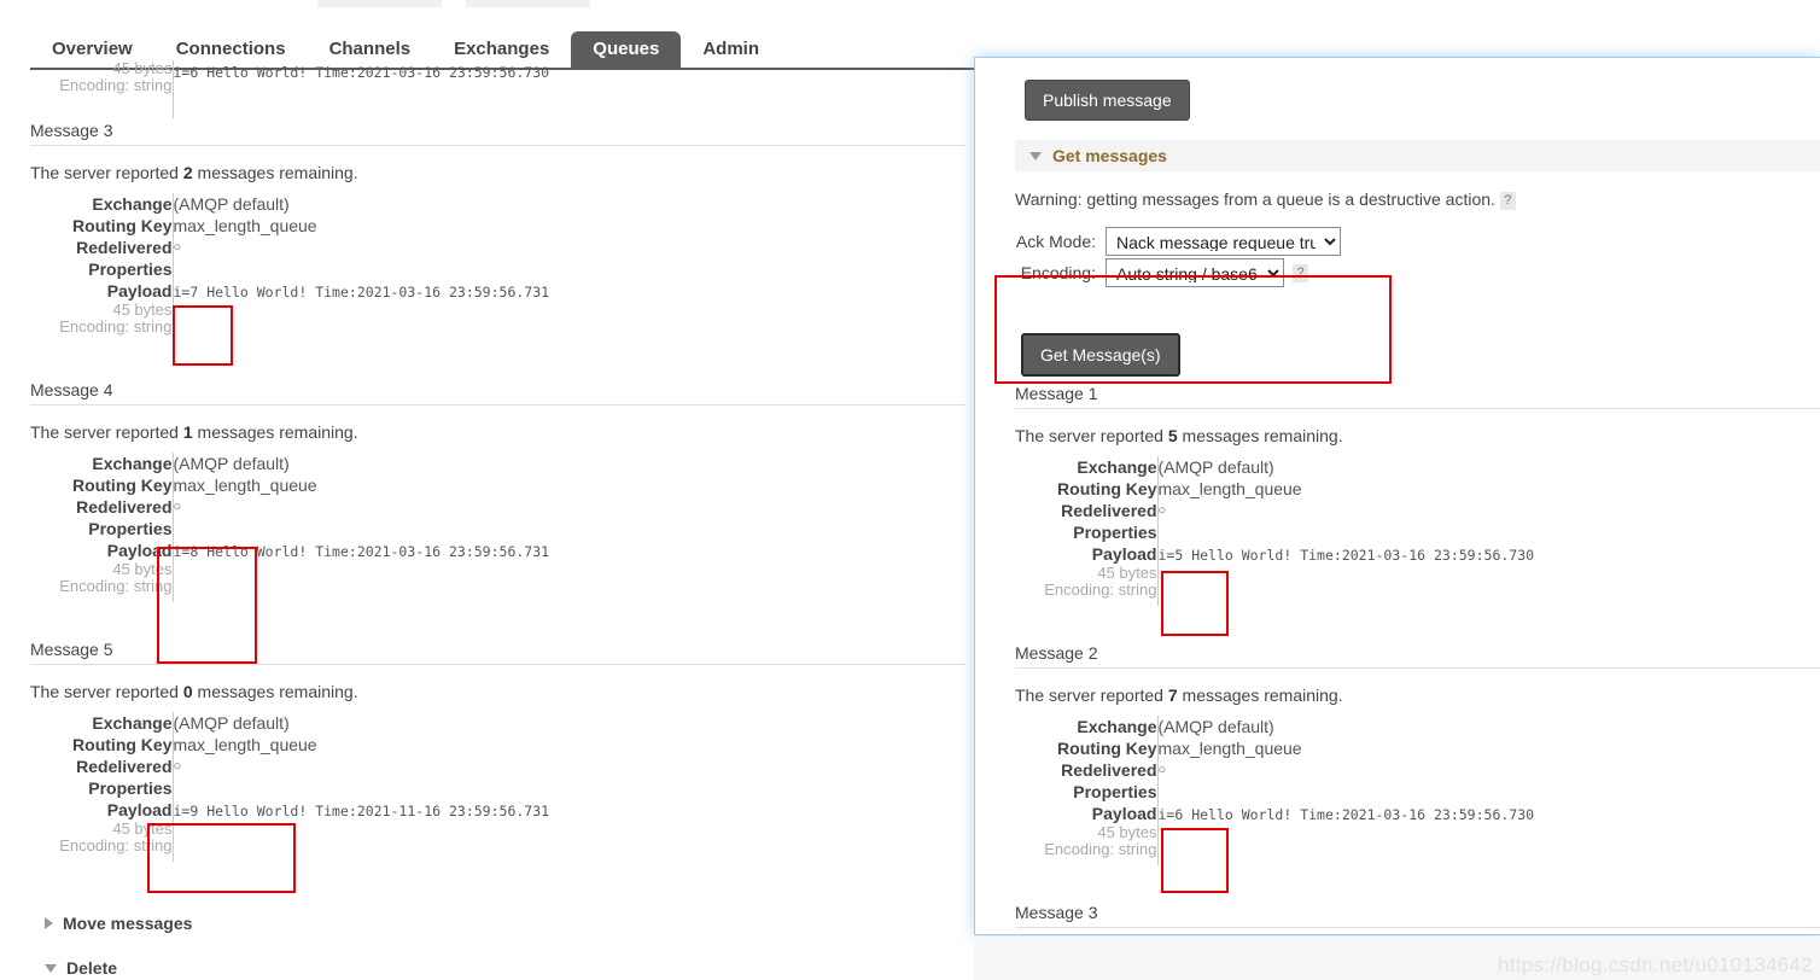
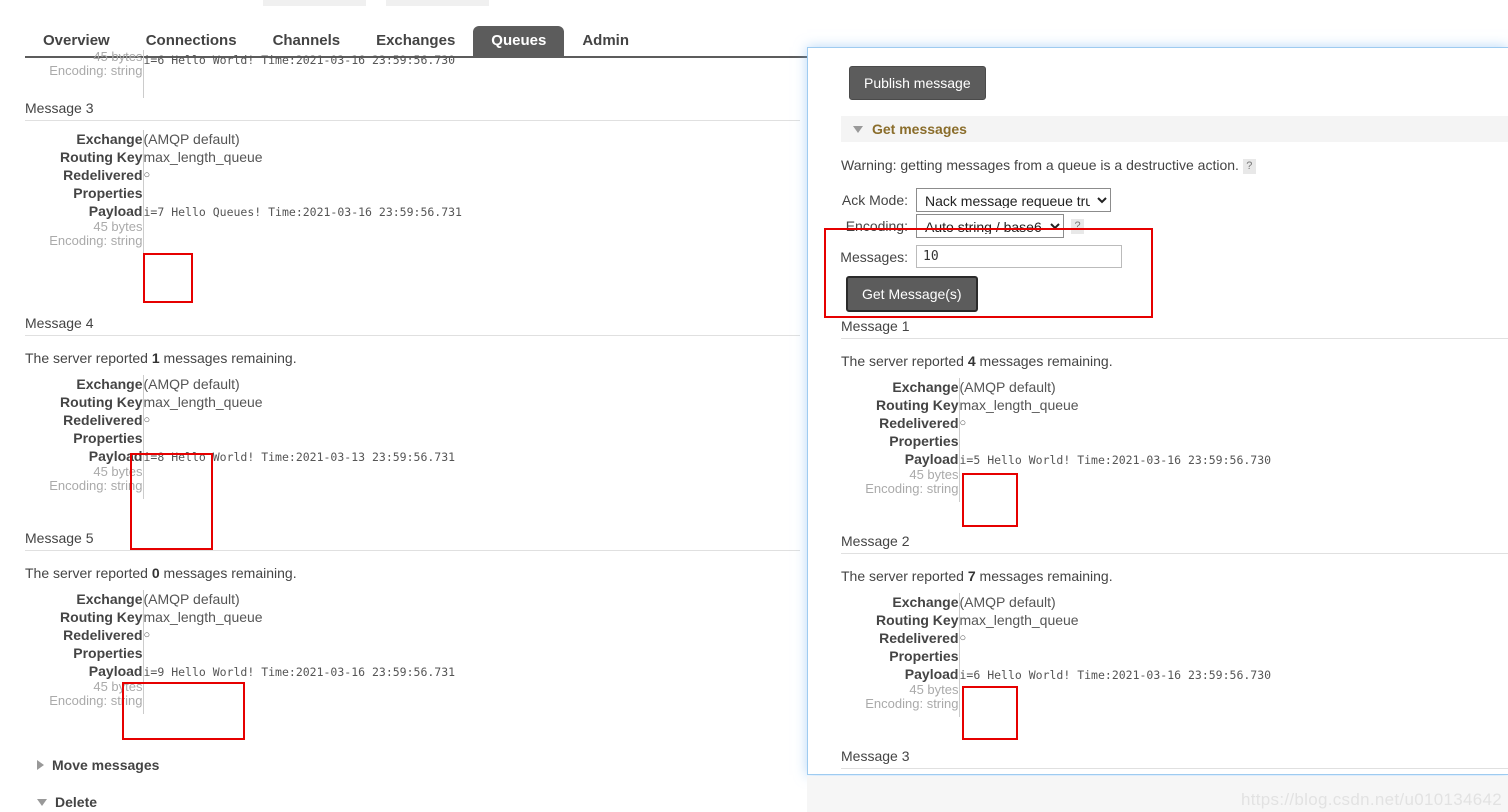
  Overview
  Connections
  Channels
  Exchanges
  Queues
  Admin
  45 bytes Encoding: string	i=6 Hello World! Time:2021-03-16 23:59:56.730
  Message 3
- The server reported 2 messages remaining.
  Exchange	(AMQP default)
  Routing Key	max_length_queue
  Redelivered	○
  Properties
- Payload 45 bytes Encoding: string	i=7 Hello World! Time:2021-03-16 23:59:56.731
+ Payload 45 bytes Encoding: string	i=7 Hello Queues! Time:2021-03-16 23:59:56.731
  Message 4
  The server reported 1 messages remaining.
  Exchange	(AMQP default)
  Routing Key	max_length_queue
  Redelivered	○
  Properties
- Payload 45 bytes Encoding: string	i=8 Hello World! Time:2021-03-16 23:59:56.731
+ Payload 45 bytes Encoding: string	i=8 Hello World! Time:2021-03-13 23:59:56.731
  Message 5
  The server reported 0 messages remaining.
  Exchange	(AMQP default)
  Routing Key	max_length_queue
  Redelivered	○
  Properties
- Payload 45 bytes Encoding: string	i=9 Hello World! Time:2021-11-16 23:59:56.731
+ Payload 45 bytes Encoding: string	i=9 Hello World! Time:2021-03-16 23:59:56.731
  Move messages
  Delete
  Publish message
  Get messages
  Warning: getting messages from a queue is a destructive action. ?
  Ack Mode:
  Nack message requeue tru
  Encoding:
  Auto string / base6
  ?
+ Messages:
+ 10
  Get Message(s)
  Message 1
- The server reported 5 messages remaining.
+ The server reported 4 messages remaining.
  Exchange	(AMQP default)
  Routing Key	max_length_queue
  Redelivered	○
  Properties
  Payload 45 bytes Encoding: string	i=5 Hello World! Time:2021-03-16 23:59:56.730
  Message 2
  The server reported 7 messages remaining.
  Exchange	(AMQP default)
  Routing Key	max_length_queue
  Redelivered	○
  Properties
  Payload 45 bytes Encoding: string	i=6 Hello World! Time:2021-03-16 23:59:56.730
  Message 3
